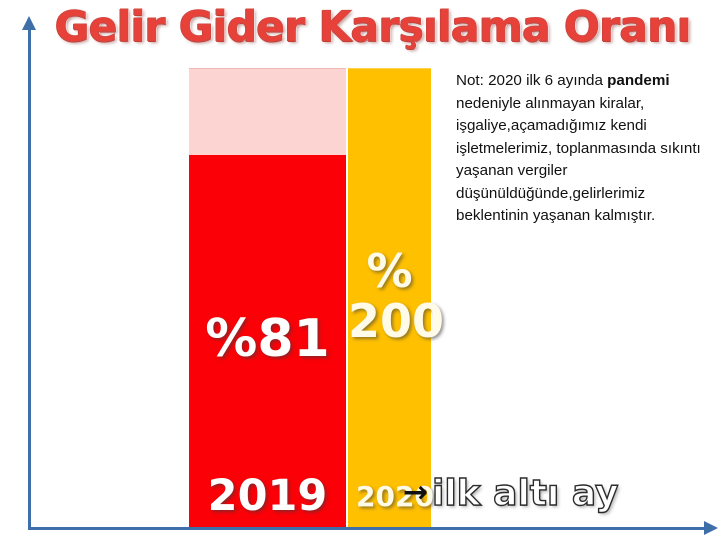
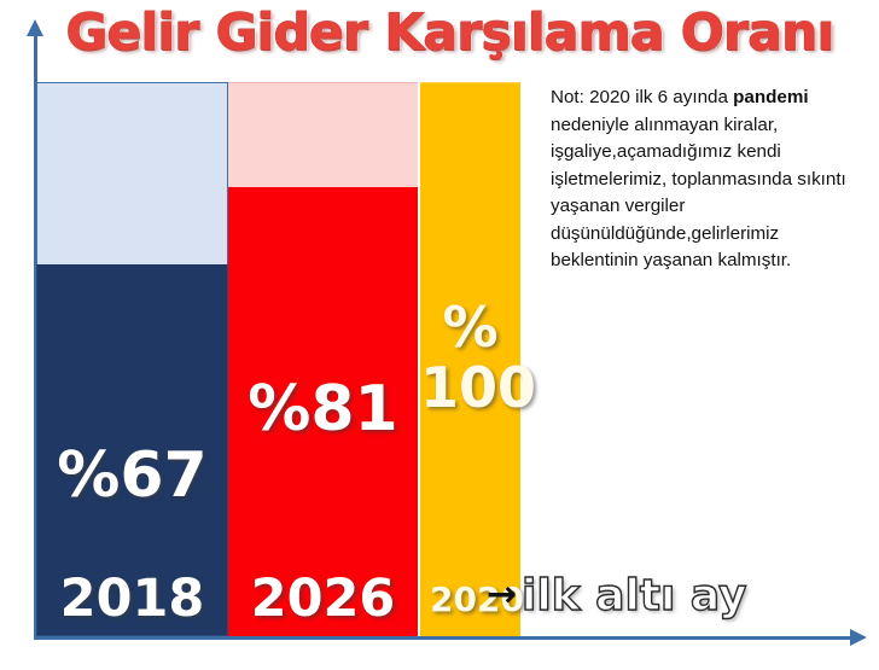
  Gelir Gider Karşılama Oranı
+ %67
+ 2018
  %81
- 2019
+ 2026
  %
- 200
+ 100
  2020
  →
  ilk altı ay
  Not: 2020 ilk 6 ayında pandemi nedeniyle alınmayan kiralar, işgaliye,açamadığımız kendi işletmelerimiz, toplanmasında sıkıntı yaşanan vergiler düşünüldüğünde,gelirlerimiz beklentinin yaşanan kalmıştır.
